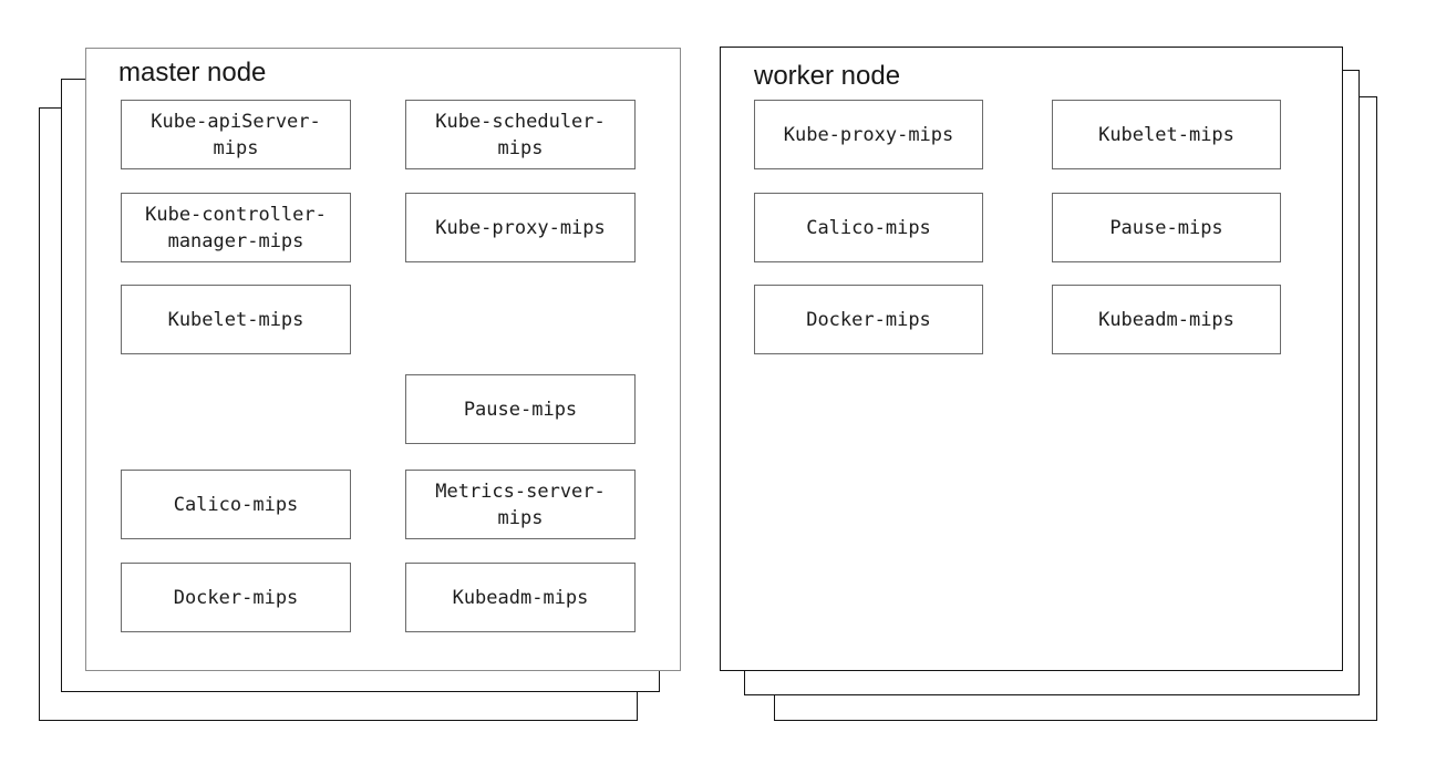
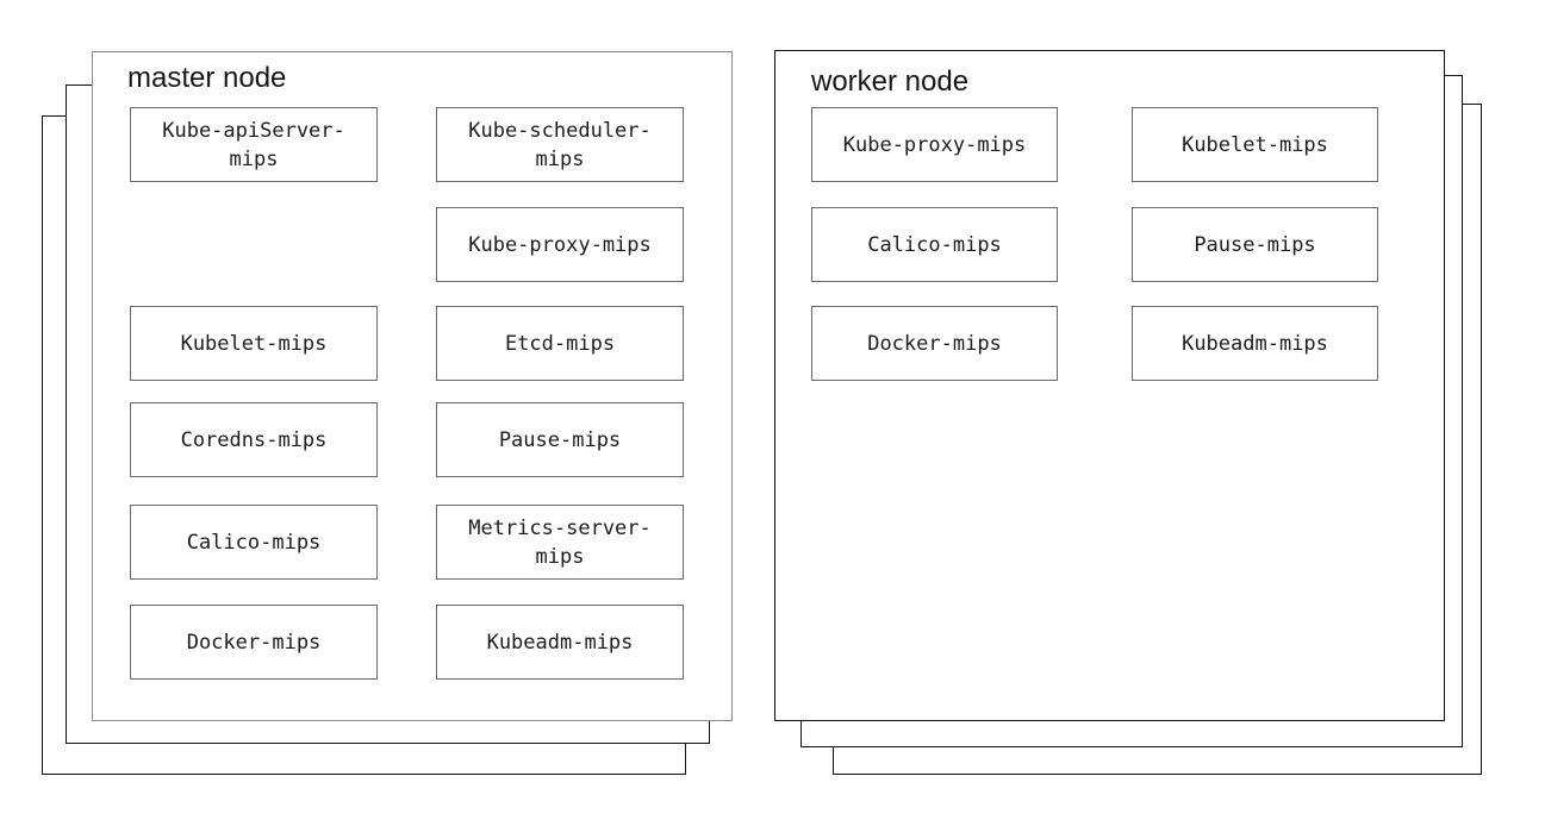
  master node
  Kube-apiServer-
  mips
  Kube-scheduler-
  mips
- Kube-controller-
- manager-mips
  Kube-proxy-mips
  Kubelet-mips
+ Etcd-mips
+ Coredns-mips
  Pause-mips
  Calico-mips
  Metrics-server-
  mips
  Docker-mips
  Kubeadm-mips
  worker node
  Kube-proxy-mips
  Kubelet-mips
  Calico-mips
  Pause-mips
  Docker-mips
  Kubeadm-mips
